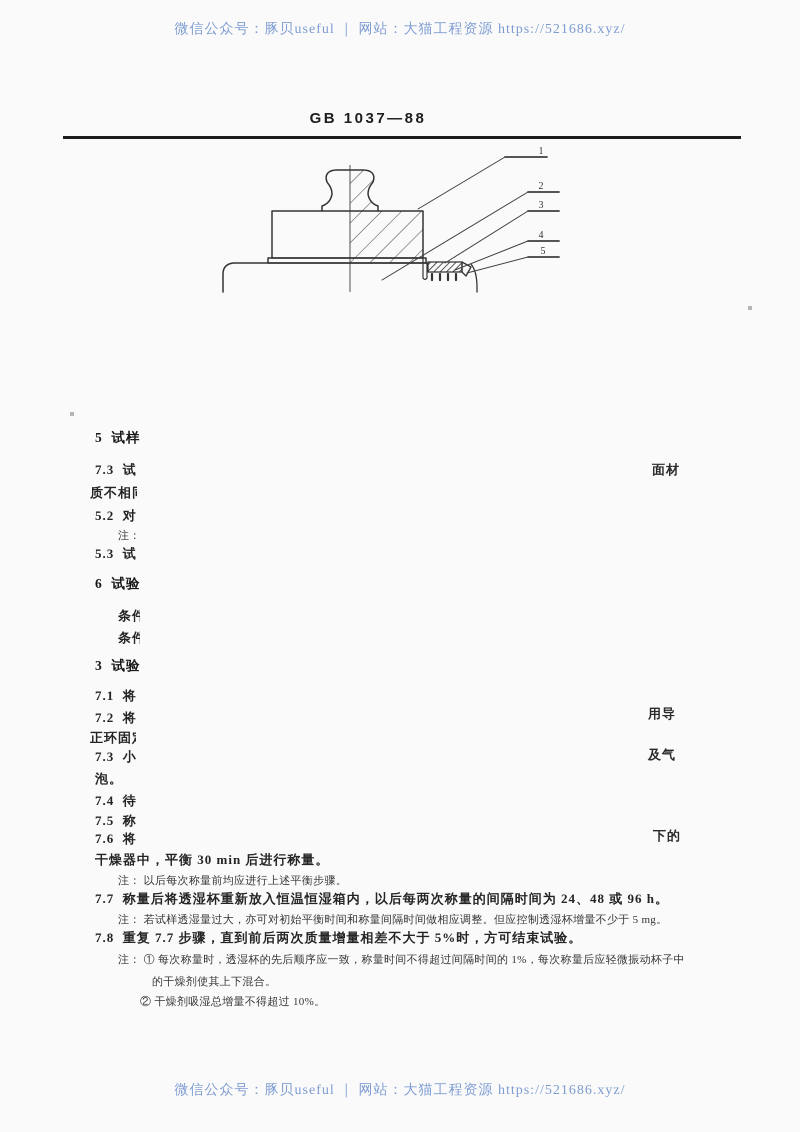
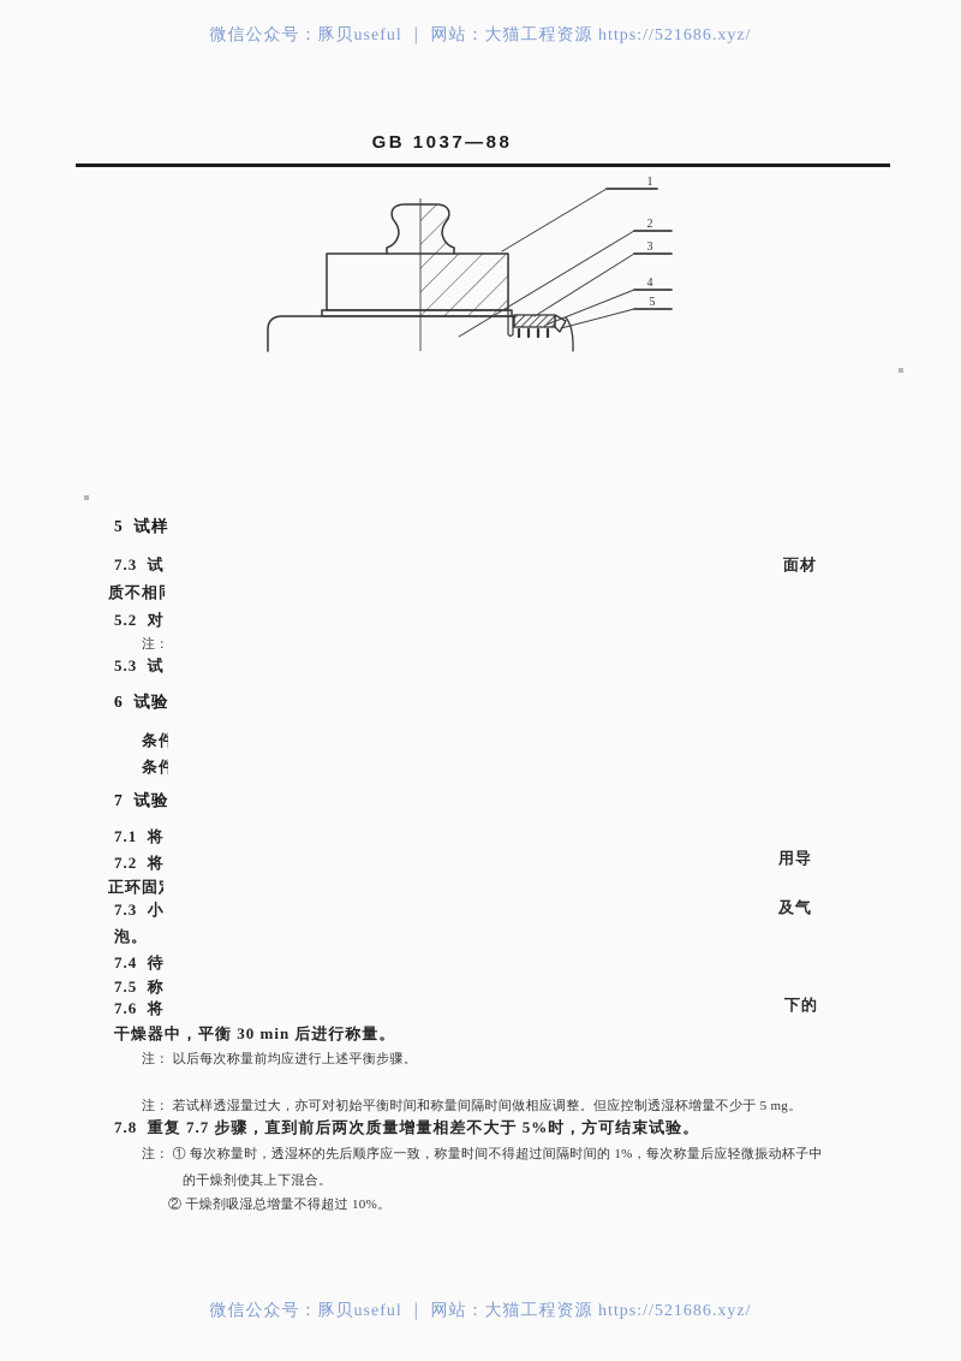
  微信公众号：豚贝useful ｜ 网站：大猫工程资源 https://521686.xyz/
  GB 1037—88
  1
  2
  3
  4
  5
  5 试样
  7.3 试
  面材
  质不相
  5.2 对
  注：
  5.3 试
  6 试验
  条件
  条件
- 3 试验
+ 7 试验
  7.1 将
  7.2 将
  用导
  正环固
  7.3 小
  及气
  泡。
  7.4 待
  7.5 称
  7.6 将
  下的
  干燥器中，平衡 30 min 后进行称量。
  注： 以后每次称量前均应进行上述平衡步骤。
- 7.7 称量后将透湿杯重新放入恒温恒湿箱内，以后每两次称量的间隔时间为 24、48 或 96 h。
  注： 若试样透湿量过大，亦可对初始平衡时间和称量间隔时间做相应调整。但应控制透湿杯增量不少于 5 mg。
  7.8 重复 7.7 步骤，直到前后两次质量增量相差不大于 5%时，方可结束试验。
  注： ① 每次称量时，透湿杯的先后顺序应一致，称量时间不得超过间隔时间的 1%，每次称量后应轻微振动杯子中
  的干燥剂使其上下混合。
  ② 干燥剂吸湿总增量不得超过 10%。
  微信公众号：豚贝useful ｜ 网站：大猫工程资源 https://521686.xyz/
